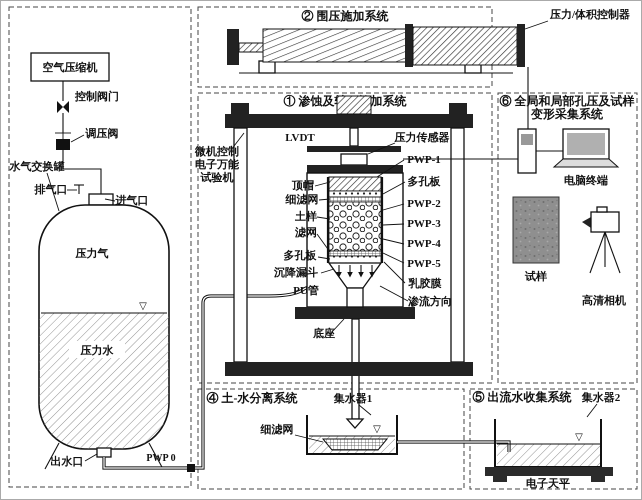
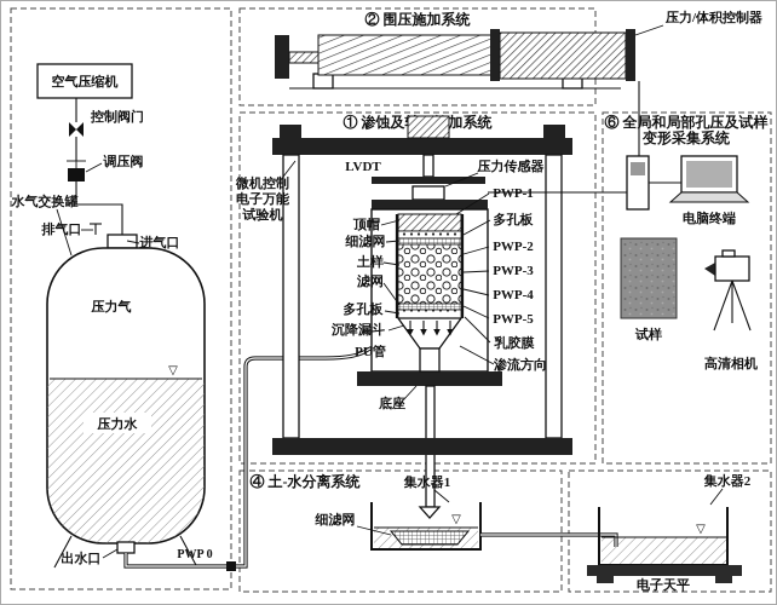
  ② 围压施加系统
  ① 渗蚀及加系统
  ⑥ 全局和局部孔压及试样
  变形采集系统
  ④ 土-水分离系统
- ⑤ 出流水收集系统
  空气压缩机
  控制阀门
  调压阀
  水气交换罐
  排气口
  进气口
  压力气
  ▽
  压力水
  PWP 0
  出水口
  压力/体积控制器
  LVDT
  压力传感器
  微机控制
  电子万能
  试验机
  顶帽
  细滤网
  土样
  滤网
  多孔板
  沉降漏斗
  PU管
  底座
  PWP-1
  多孔板
  PWP-2
  PWP-3
  PWP-4
  PWP-5
  乳胶膜
  渗流方向
  电脑终端
  试样
  高清相机
  集水器1
  ▽
  细滤网
  集水器2
  ▽
  电子天平
